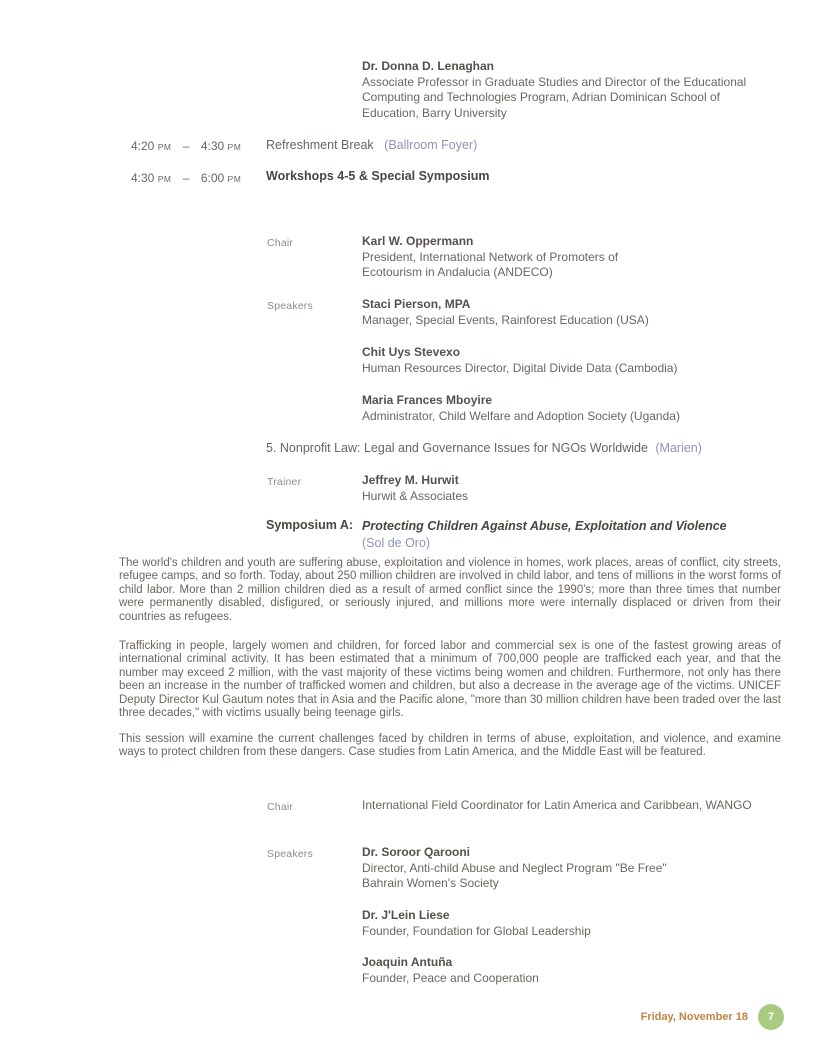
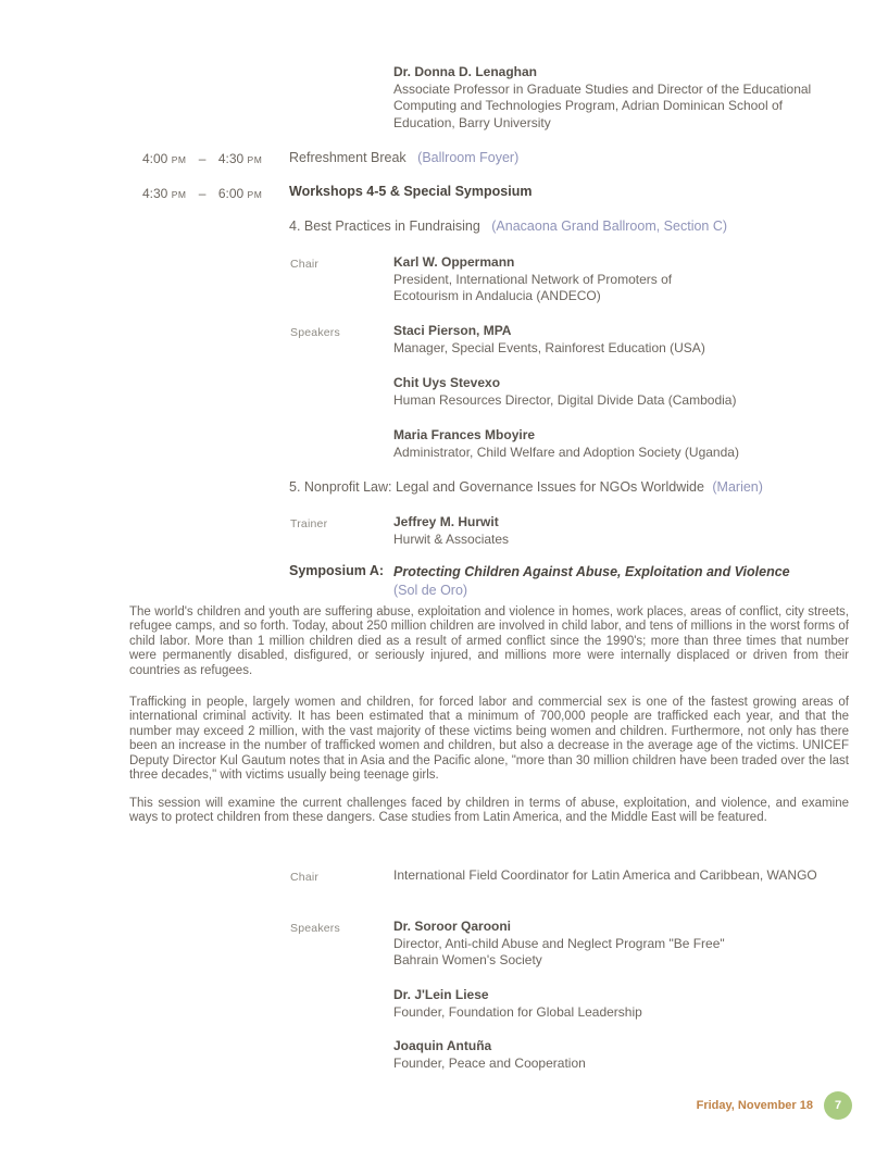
  Dr. Donna D. Lenaghan
  Associate Professor in Graduate Studies and Director of the Educational
  Computing and Technologies Program, Adrian Dominican School of
  Education, Barry University
- 4:20 PM – 4:30 PM
+ 4:00 PM – 4:30 PM
  Refreshment Break (Ballroom Foyer)
  4:30 PM – 6:00 PM
  Workshops 4-5 & Special Symposium
+ 4. Best Practices in Fundraising (Anacaona Grand Ballroom, Section C)
  Chair
  Karl W. Oppermann
  President, International Network of Promoters of
  Ecotourism in Andalucia (ANDECO)
  Speakers
  Staci Pierson, MPA
  Manager, Special Events, Rainforest Education (USA)
  Chit Uys Stevexo
  Human Resources Director, Digital Divide Data (Cambodia)
  Maria Frances Mboyire
  Administrator, Child Welfare and Adoption Society (Uganda)
  5. Nonprofit Law: Legal and Governance Issues for NGOs Worldwide (Marien)
  Trainer
  Jeffrey M. Hurwit
  Hurwit & Associates
  Symposium A:
  Protecting Children Against Abuse, Exploitation and Violence
  (Sol de Oro)
- The world's children and youth are suffering abuse, exploitation and violence in homes, work places, areas of conflict, city streets, refugee camps, and so forth. Today, about 250 million children are involved in child labor, and tens of millions in the worst forms of child labor. More than 2 million children died as a result of armed conflict since the 1990's; more than three times that number were permanently disabled, disfigured, or seriously injured, and millions more were internally displaced or driven from their countries as refugees.
+ The world's children and youth are suffering abuse, exploitation and violence in homes, work places, areas of conflict, city streets, refugee camps, and so forth. Today, about 250 million children are involved in child labor, and tens of millions in the worst forms of child labor. More than 1 million children died as a result of armed conflict since the 1990's; more than three times that number were permanently disabled, disfigured, or seriously injured, and millions more were internally displaced or driven from their countries as refugees.
  Trafficking in people, largely women and children, for forced labor and commercial sex is one of the fastest growing areas of international criminal activity. It has been estimated that a minimum of 700,000 people are trafficked each year, and that the number may exceed 2 million, with the vast majority of these victims being women and children. Furthermore, not only has there been an increase in the number of trafficked women and children, but also a decrease in the average age of the victims. UNICEF Deputy Director Kul Gautum notes that in Asia and the Pacific alone, "more than 30 million children have been traded over the last three decades," with victims usually being teenage girls.
  This session will examine the current challenges faced by children in terms of abuse, exploitation, and violence, and examine ways to protect children from these dangers. Case studies from Latin America, and the Middle East will be featured.
  Chair
  International Field Coordinator for Latin America and Caribbean, WANGO
  Speakers
  Dr. Soroor Qarooni
  Director, Anti-child Abuse and Neglect Program "Be Free"
  Bahrain Women's Society
  Dr. J'Lein Liese
  Founder, Foundation for Global Leadership
  Joaquin Antuña
  Founder, Peace and Cooperation
  Friday, November 18
  7
